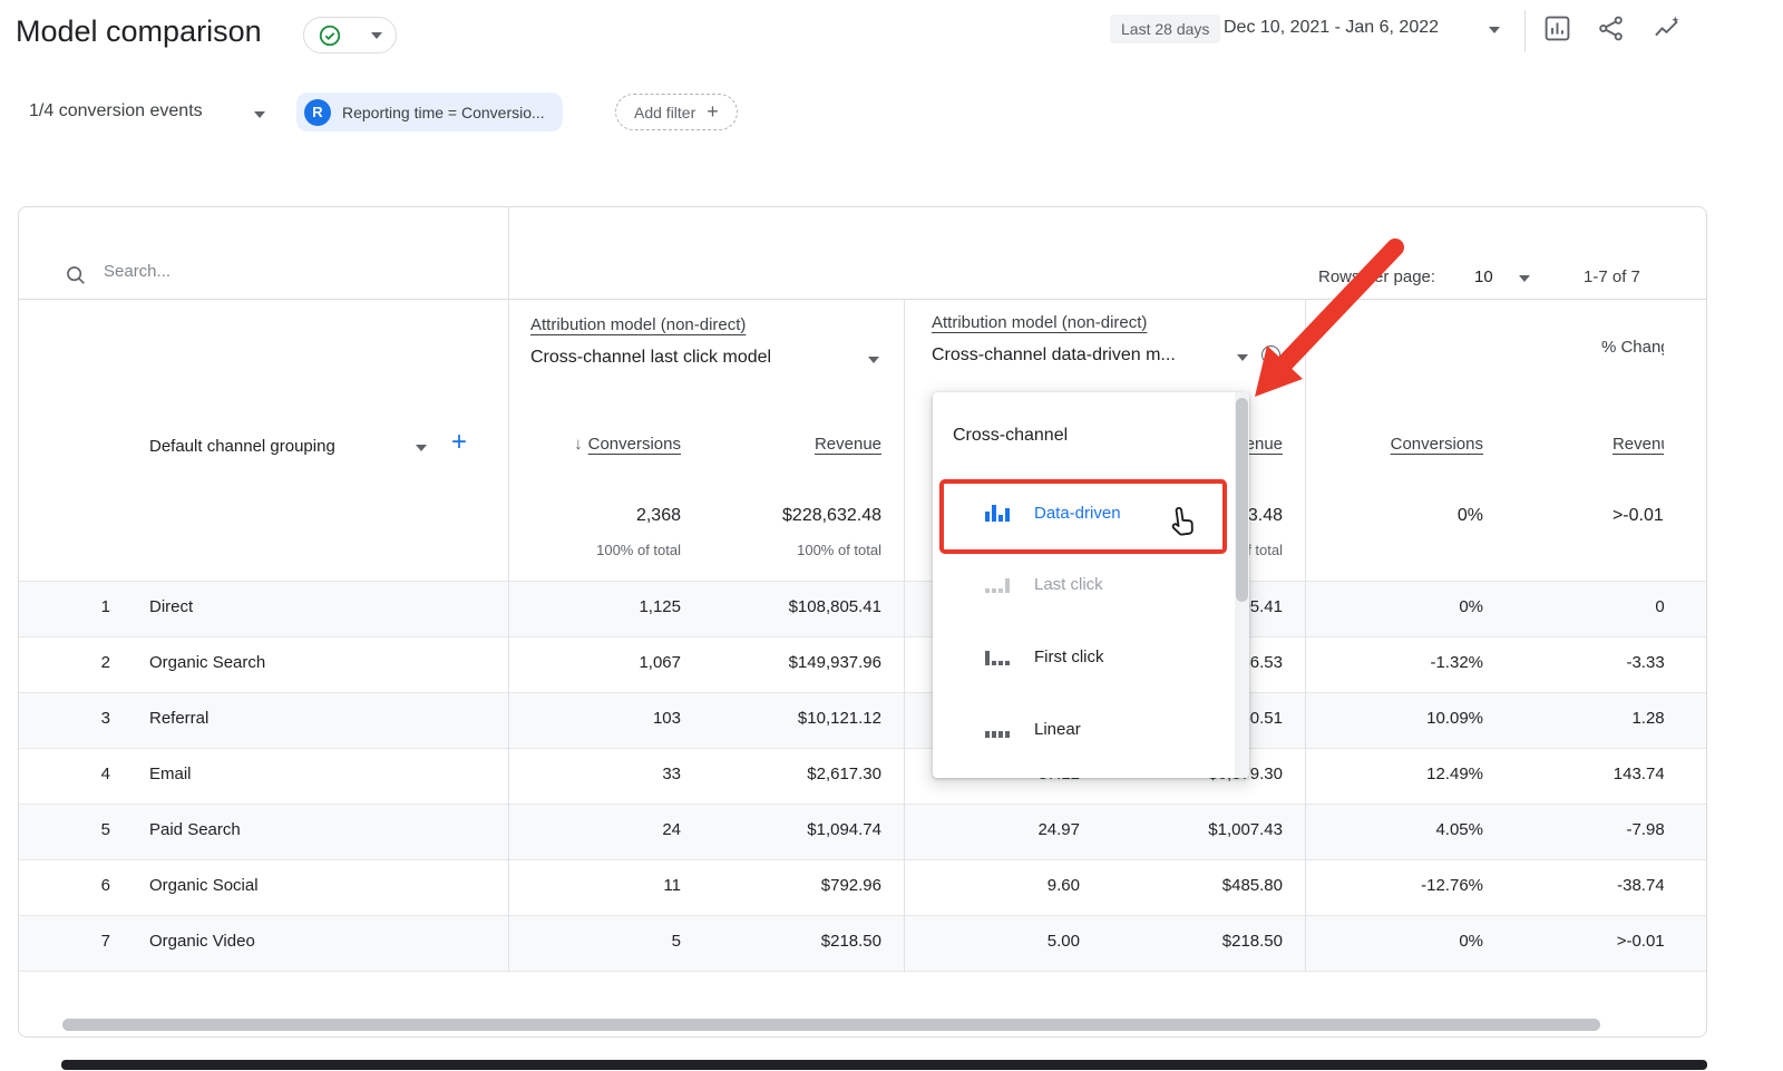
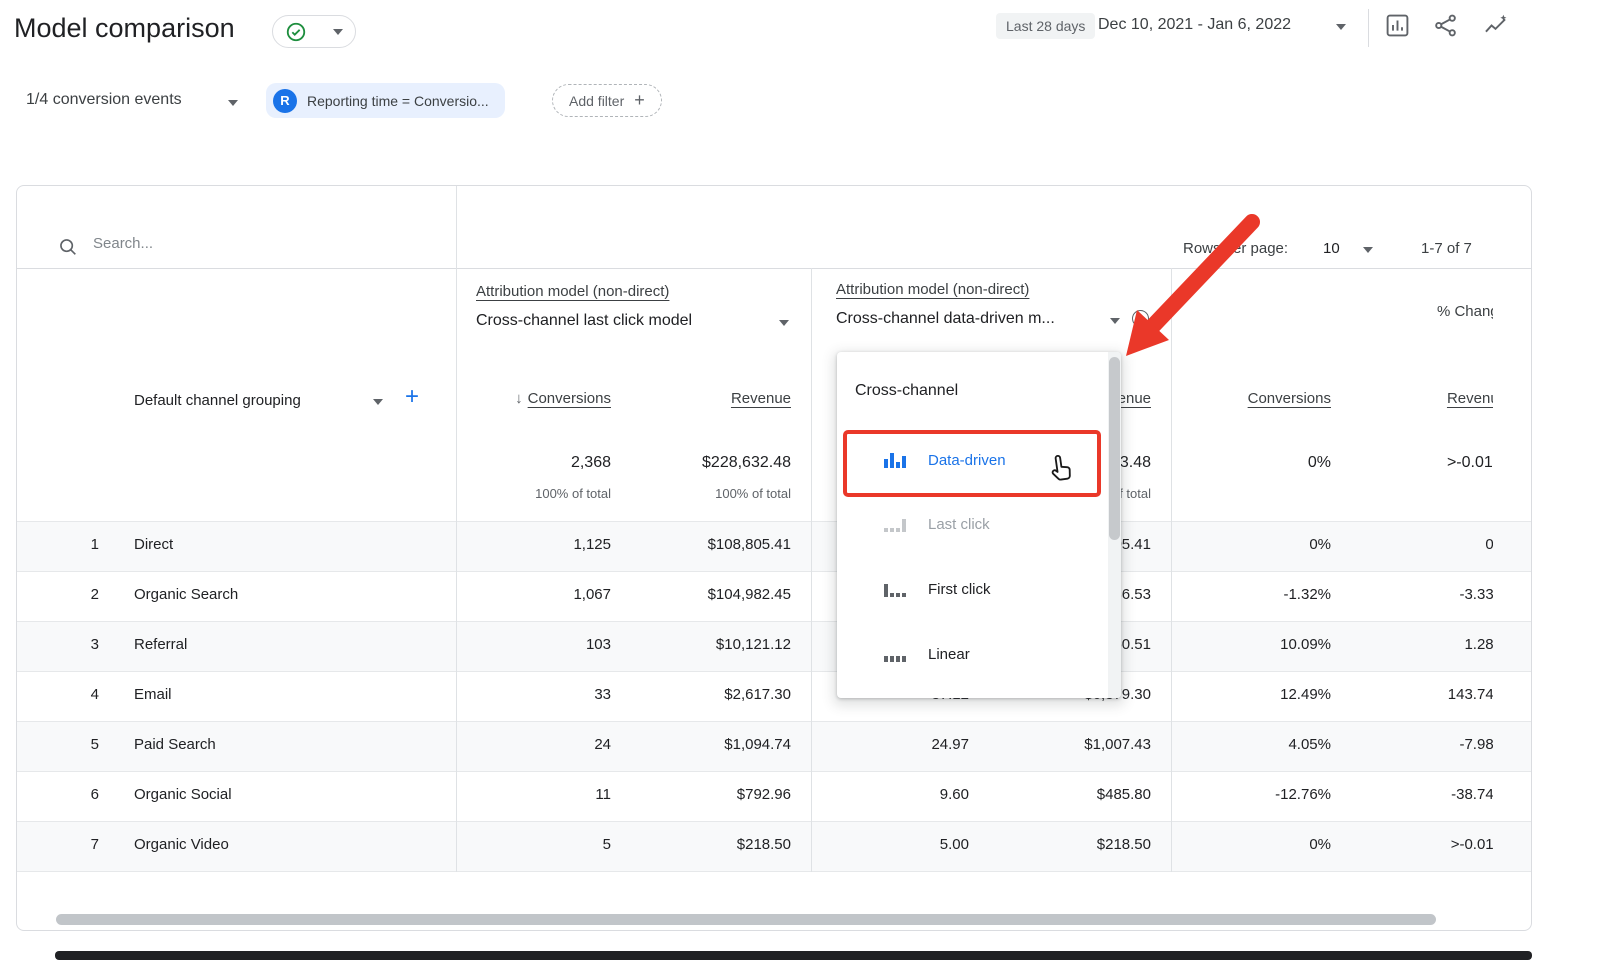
  Model comparison
  Last 28 days
  Dec 10, 2021 - Jan 6, 2022
  1/4 conversion events
  R
  Reporting time = Conversio...
  Add filter
  +
  Search...
  Rowr page:
  10
  1-7 of 7
  Attribution model (non-direct)
  Cross-channel last click model
  Attribution model (non-direct)
  Cross-channel data-driven m...
  % Chan
  Default channel grouping
  +
  ↓ Conversions
  Revenue
  Conversions
  Reven
  2,368
  $228,632.48
  0%
  >-0.01
  100% of total
  100% of total
  1
  Direct
  1,125
  $108,805.41
  0%
  2
  Organic Search
  1,067
- $149,937.96
+ $104,982.45
  -1.32%
  -3.33
  3
  Referral
  103
  $10,121.12
  10.09%
  1.28
  4
  Email
  33
  $2,617.30
  12.49%
  143.74
  5
  Paid Search
  24
  $1,094.74
  24.97
  $1,007.43
  4.05%
  -7.98
  6
  Organic Social
  11
  $792.96
  9.60
  $485.80
  -12.76%
  -38.74
  7
  Organic Video
  5
  $218.50
  5.00
  $218.50
  0%
  >-0.01
  Cross-channel
  Data-driven
  Last click
  First click
  Linear
